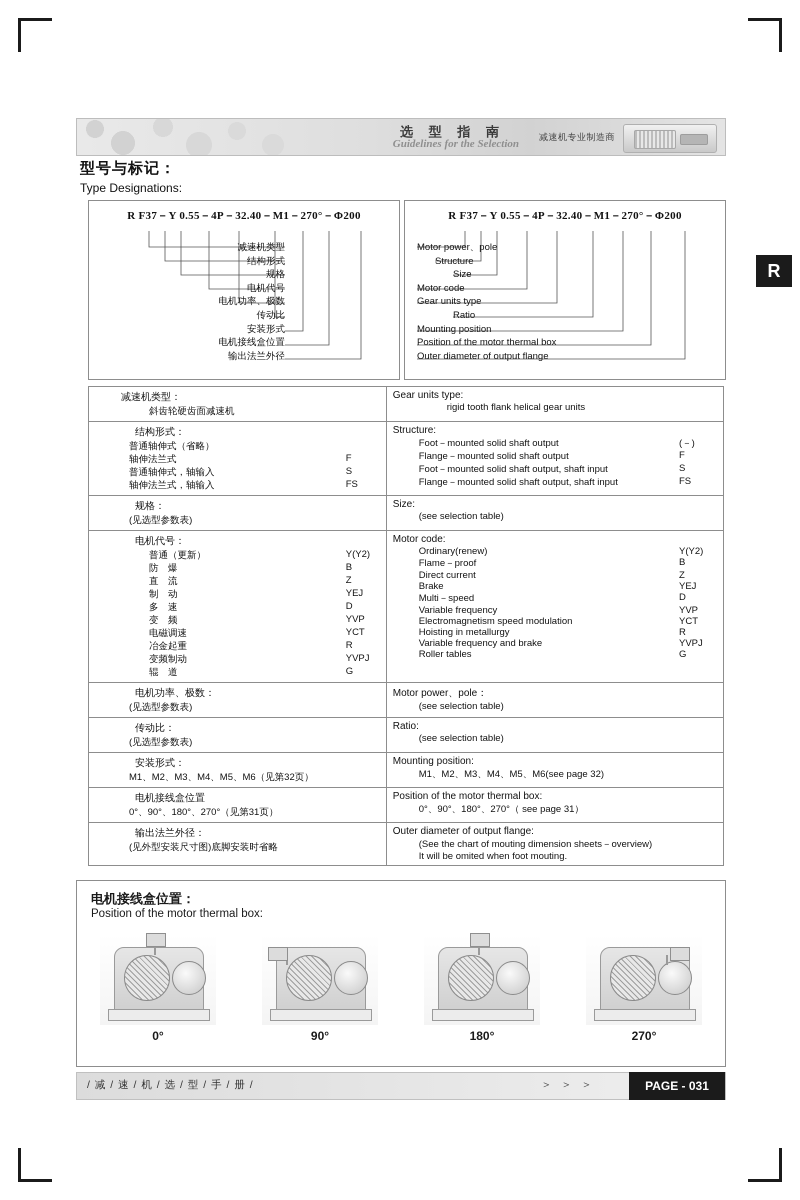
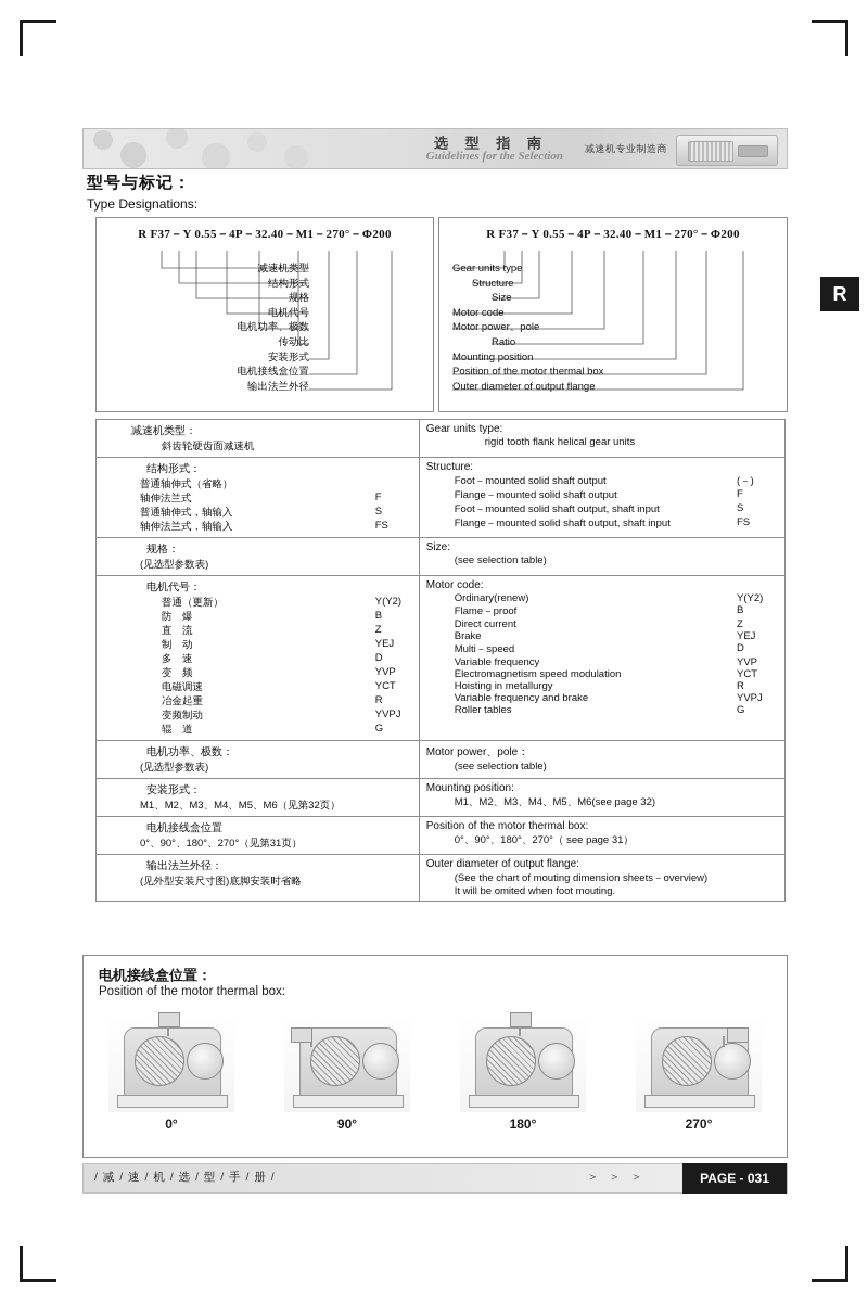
  选 型 指 南
  Guidelines for the Selection
  减速机专业制造商
  R
  型号与标记：
  Type Designations:
  R F37－Y 0.55－4P－32.40－M1－270°－Φ200
  减速机类型
  结构形式
  规格
  电机代号
  电机功率、极数
  传动比
  安装形式
  电机接线盒位置
  输出法兰外径
  R F37－Y 0.55－4P－32.40－M1－270°－Φ200
- Motor power、pole
+ Gear units type
  Structure
  Size
  Motor code
- Gear units type
+ Motor power、pole
  Ratio
  Mounting position
  Position of the motor thermal box
  Outer diameter of output flange
  减速机类型：斜齿轮硬齿面减速机	Gear units type:rigid tooth flank helical gear units
  结构形式：普通轴伸式（省略）轴伸法兰式 F普通轴伸式，轴输入 S轴伸法兰式，轴输入 FS	Structure:Foot－mounted solid shaft output (－)Flange－mounted solid shaft output FFoot－mounted solid shaft output, shaft input SFlange－mounted solid shaft output, shaft input FS
  规格：(见选型参数表)	Size:(see selection table)
  电机代号：普通（更新） Y(Y2)防 爆 B直 流 Z制 动 YEJ多 速 D变 频 YVP电磁调速 YCT冶金起重 R变频制动 YVPJ辊 道 G	Motor code:Ordinary(renew) Y(Y2)Flame－proof BDirect current ZBrake YEJMulti－speed DVariable frequency YVPElectromagnetism speed modulation YCTHoisting in metallurgy RVariable frequency and brake YVPJRoller tables G
  电机功率、极数：(见选型参数表)	Motor power、pole：(see selection table)
- 传动比：(见选型参数表)	Ratio:(see selection table)
  安装形式：M1、M2、M3、M4、M5、M6（见第32页）	Mounting position:M1、M2、M3、M4、M5、M6(see page 32)
  电机接线盒位置0°、90°、180°、270°（见第31页）	Position of the motor thermal box:0°、90°、180°、270°（ see page 31）
  输出法兰外径：(见外型安装尺寸图)底脚安装时省略	Outer diameter of output flange:(See the chart of mouting dimension sheets－overview)It will be omited when foot mouting.
  电机接线盒位置：
  Position of the motor thermal box:
  0°
  90°
  180°
  270°
  / 减 / 速 / 机 / 选 / 型 / 手 / 册 /
  ＞ ＞ ＞
  PAGE - 031
